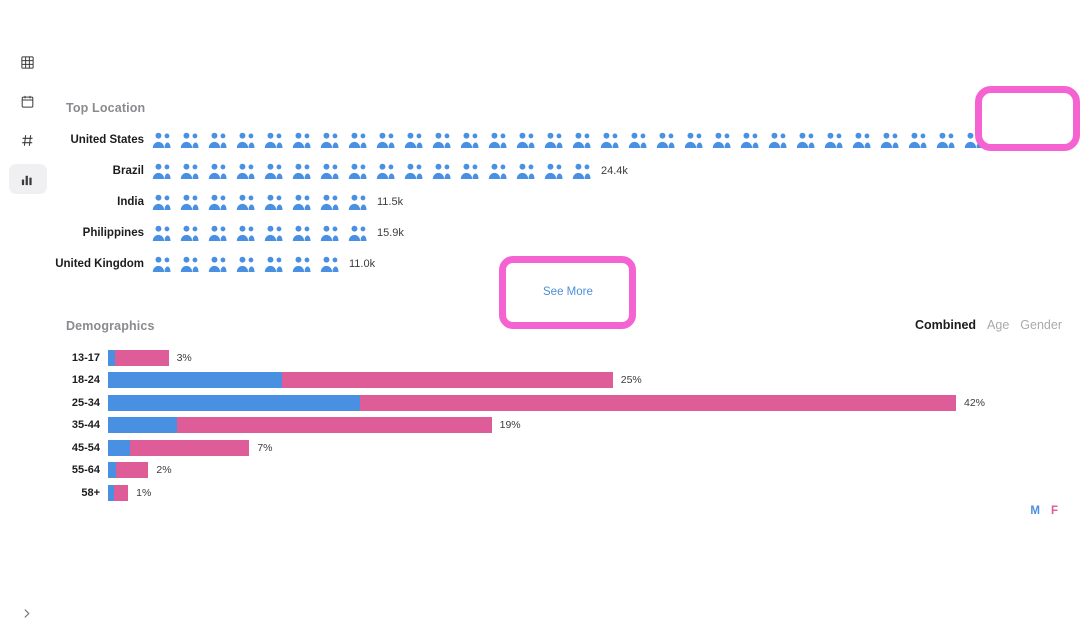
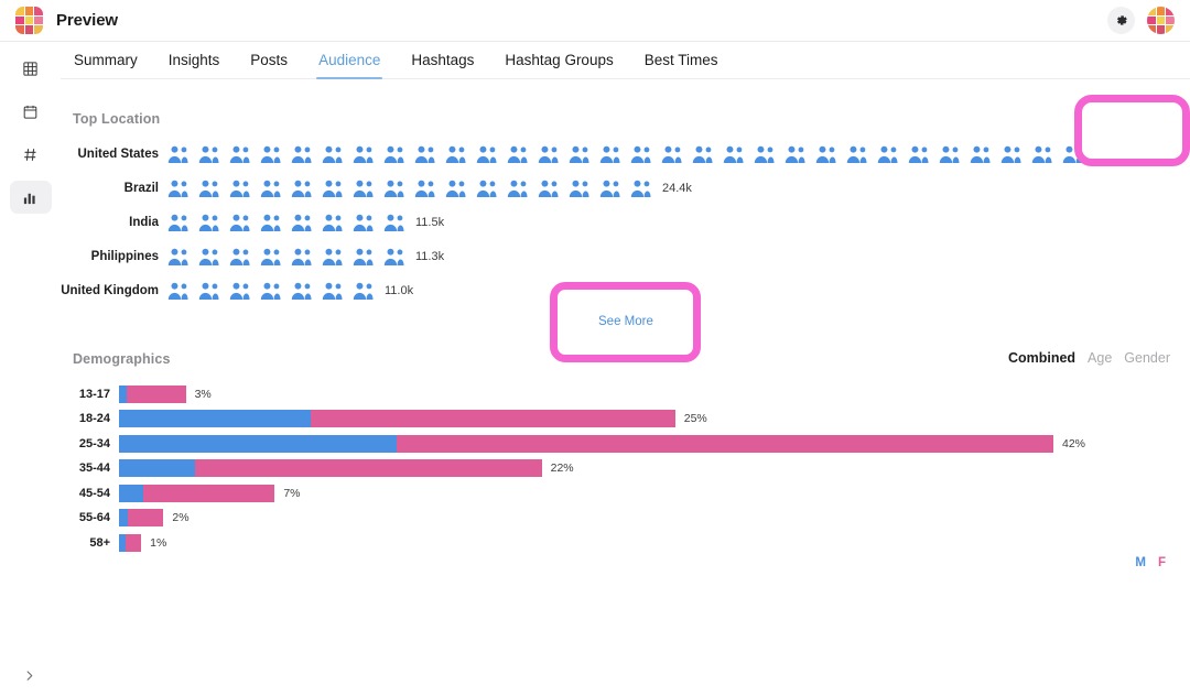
+ Preview
+ Summary
+ Insights
+ Posts
+ Audience
+ Hashtags
+ Hashtag Groups
+ Best Times
  Top Location
  United States
  Brazil
  24.4k
  India
  11.5k
  Philippines
- 15.9k
+ 11.3k
  United Kingdom
  11.0k
  See More
  Demographics
  Combined
  Age
  Gender
  13-17
  3%
  18-24
  25%
  25-34
  42%
  35-44
- 19%
+ 22%
  45-54
  7%
  55-64
  2%
  58+
  1%
  M
  F
